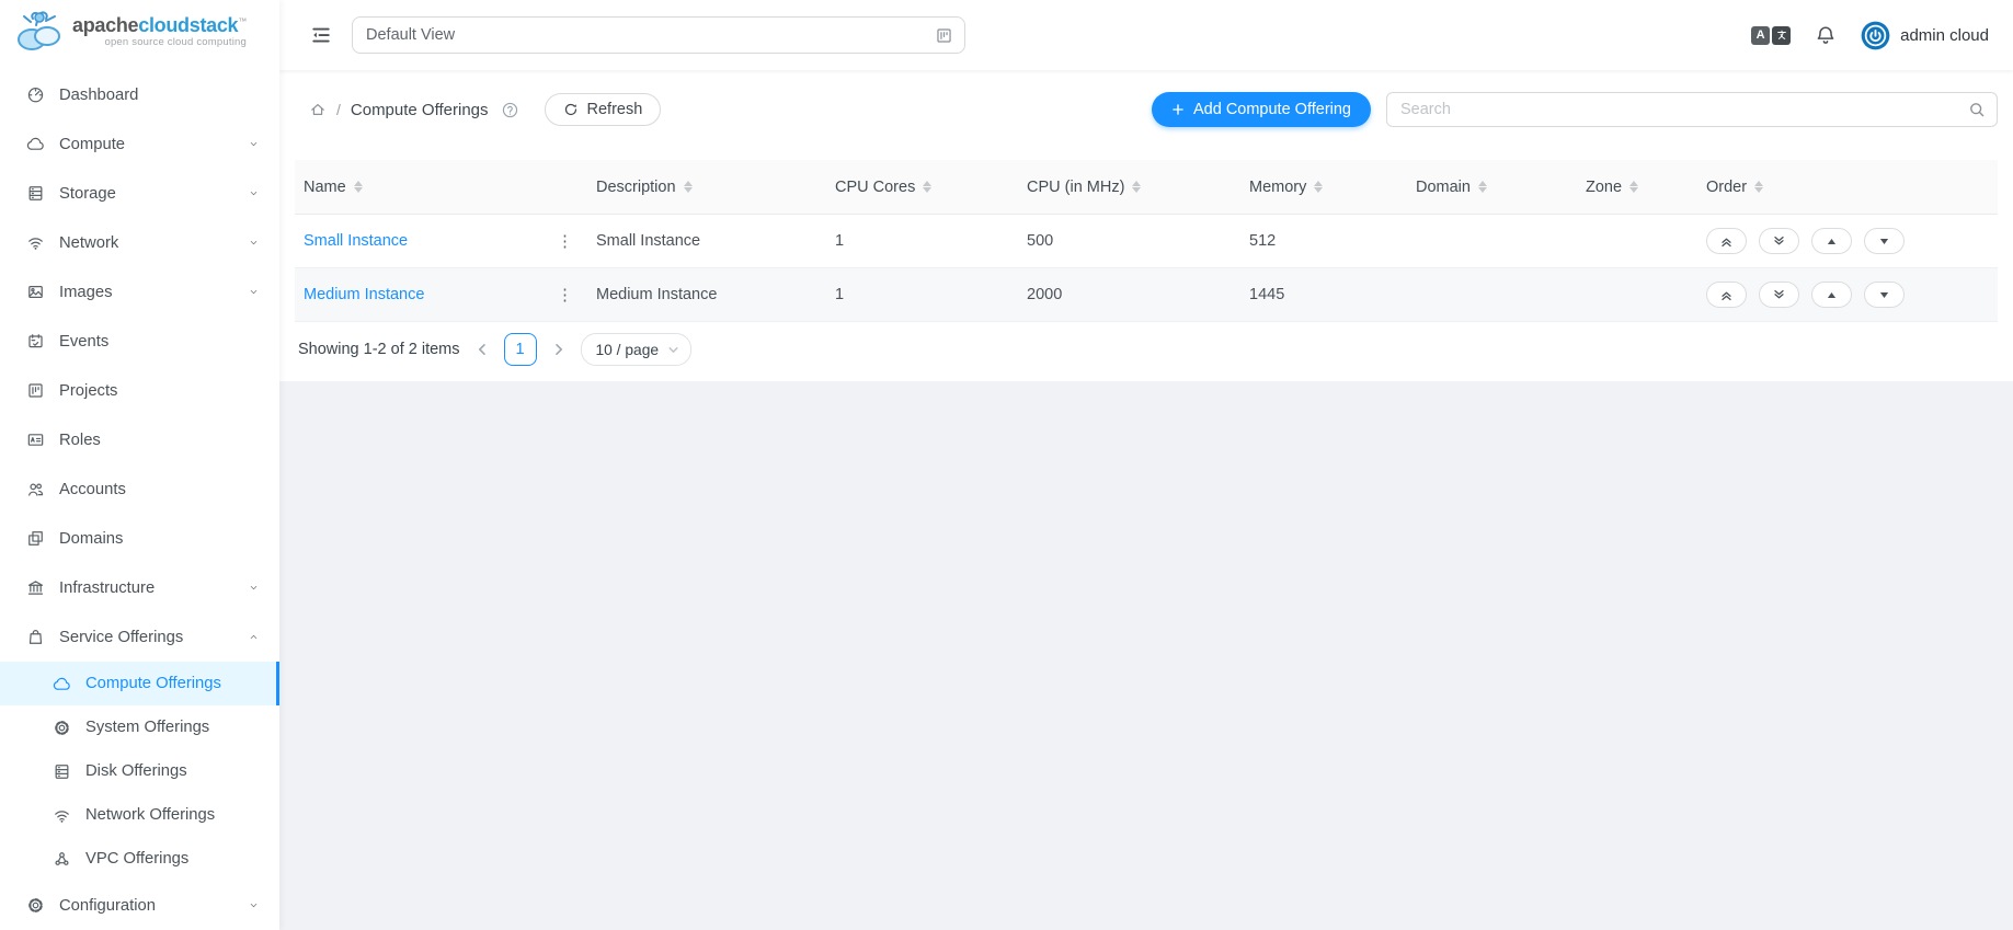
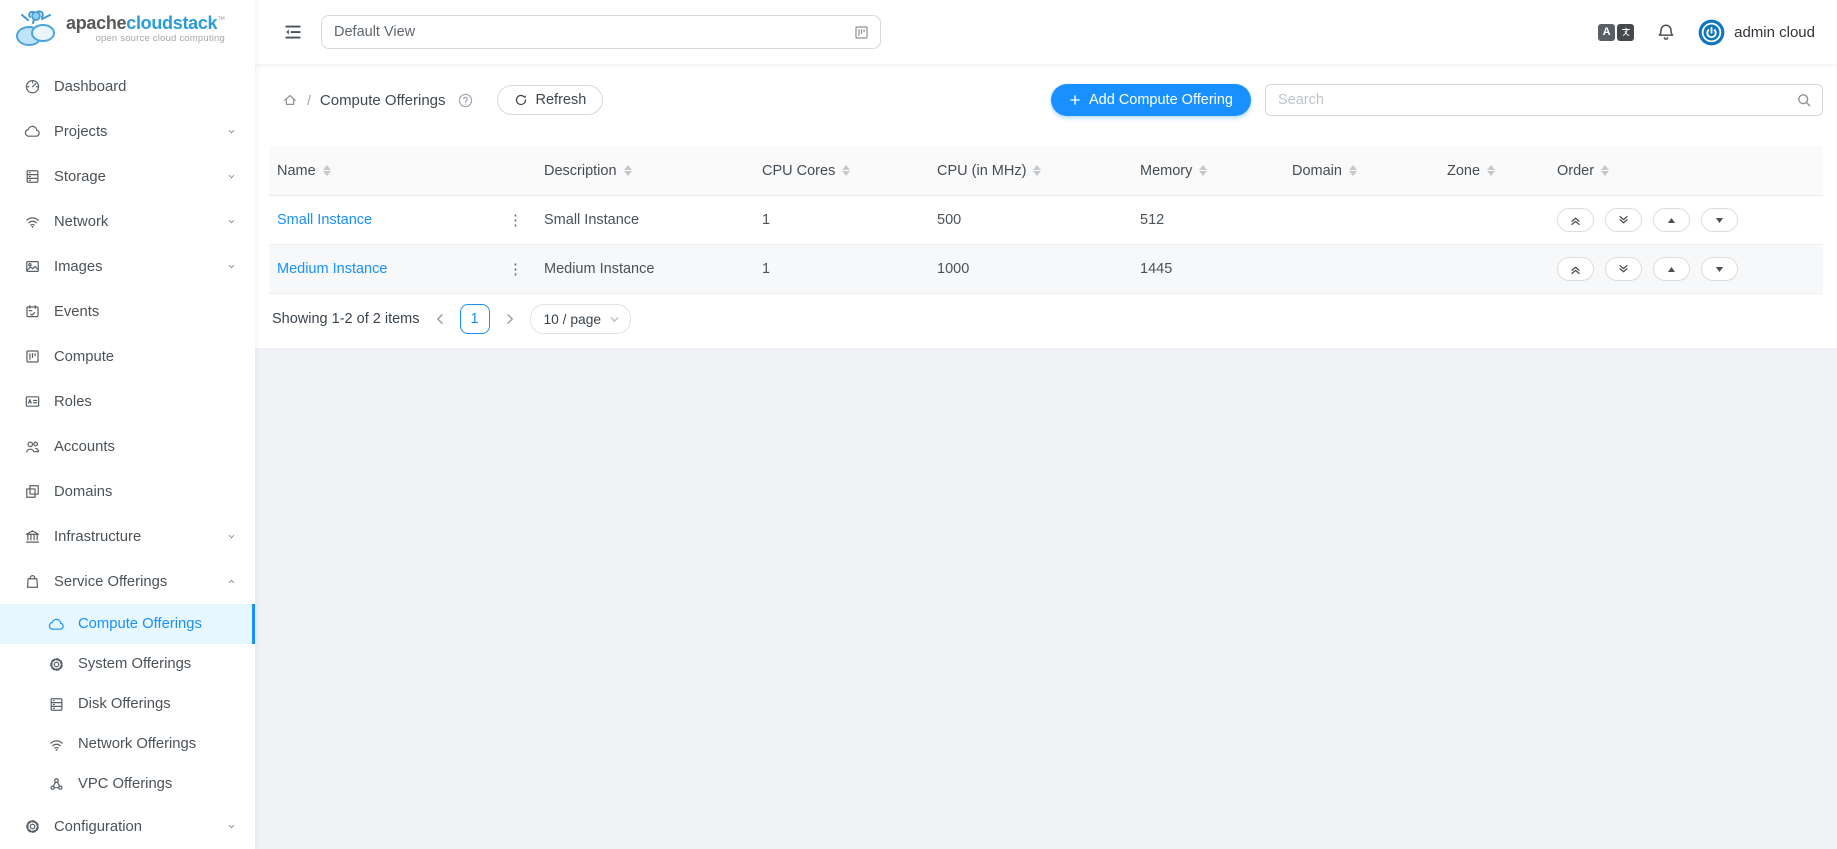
  apachecloudstack™
  open source cloud computing
  Dashboard
- Compute
+ Projects
  Storage
  Network
  Images
  Events
- Projects
+ Compute
  Roles
  Accounts
  Domains
  Infrastructure
  Service Offerings
  Compute Offerings
  System Offerings
  Disk Offerings
  Network Offerings
  VPC Offerings
  Configuration
  Default View
  A
  admin cloud
  /
  Compute Offerings
  Refresh
  Add Compute Offering
  Search
  Name
  Description
  CPU Cores
  CPU (in MHz)
  Memory
  Domain
  Zone
  Order
  Small Instance
  ⋮
  Small Instance
  1
  500
  512
  Medium Instance
  ⋮
  Medium Instance
  1
- 2000
+ 1000
  1445
  Showing 1-2 of 2 items
  1
  10 / page
